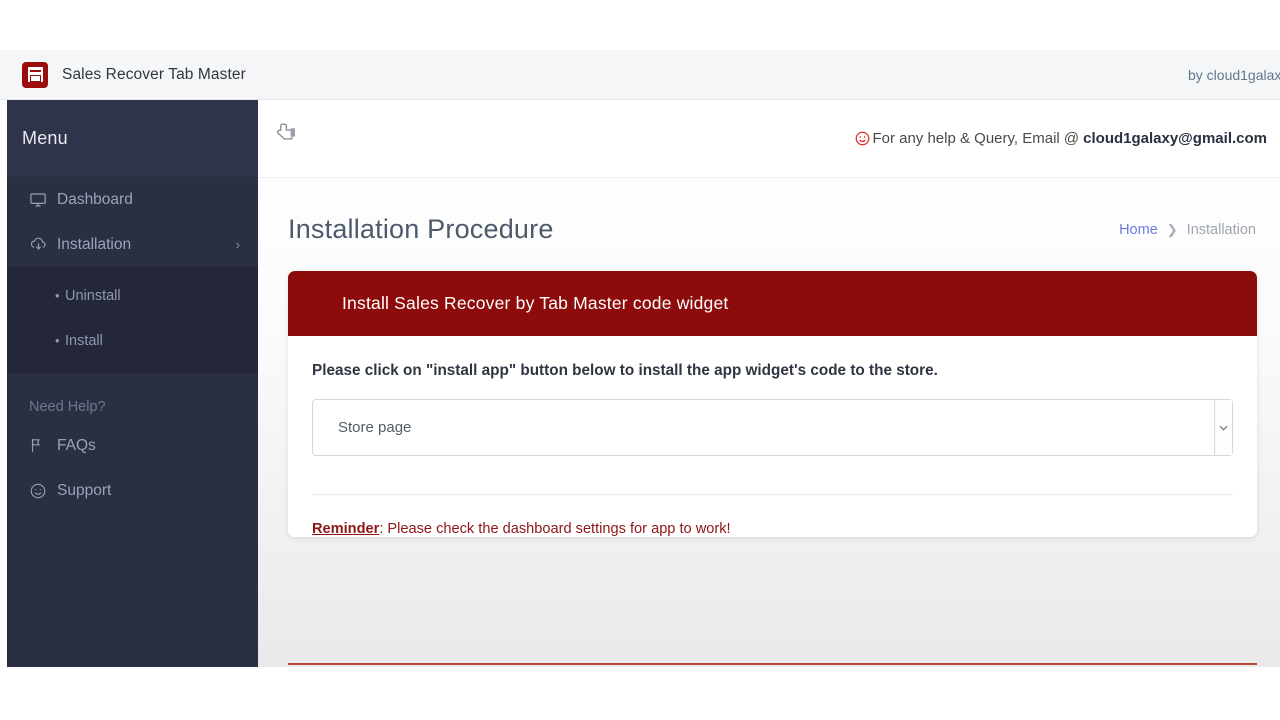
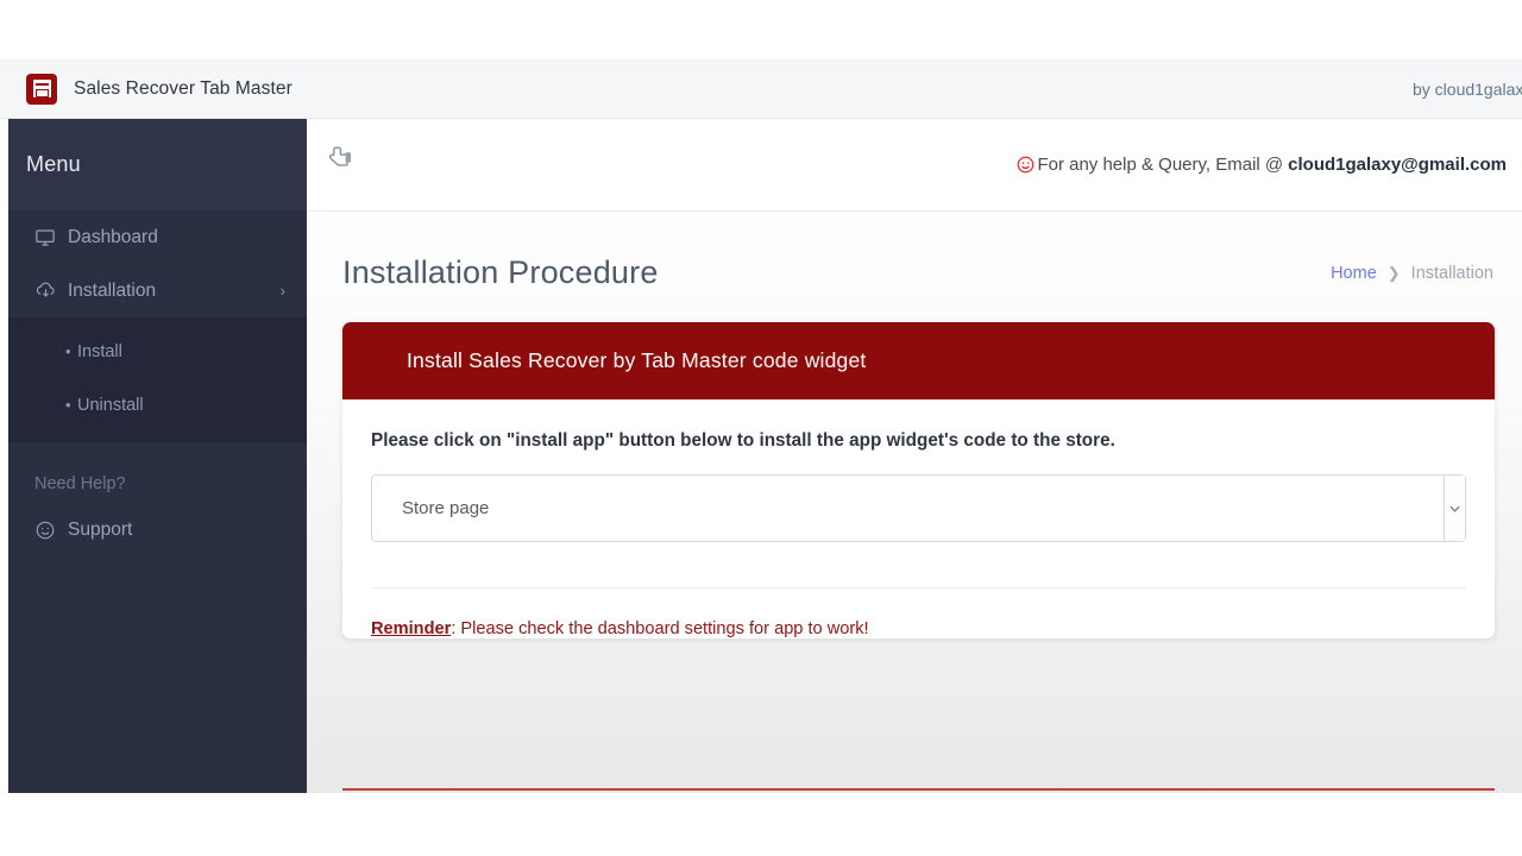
  Sales Recover Tab Master
  by cloud1galax
  Menu
  Dashboard
  Installation
  ›
  •
- Uninstall
+ Install
  •
- Install
+ Uninstall
  Need Help?
- FAQs
  Support
  For any help & Query, Email @
  cloud1galaxy@gmail.com
  Installation Procedure
  Home
  ❯
  Installation
  Install Sales Recover by Tab Master code widget
  Please click on "install app" button below to install the app widget's code to the store.
  Store page
  Reminder: Please check the dashboard settings for app to work!
